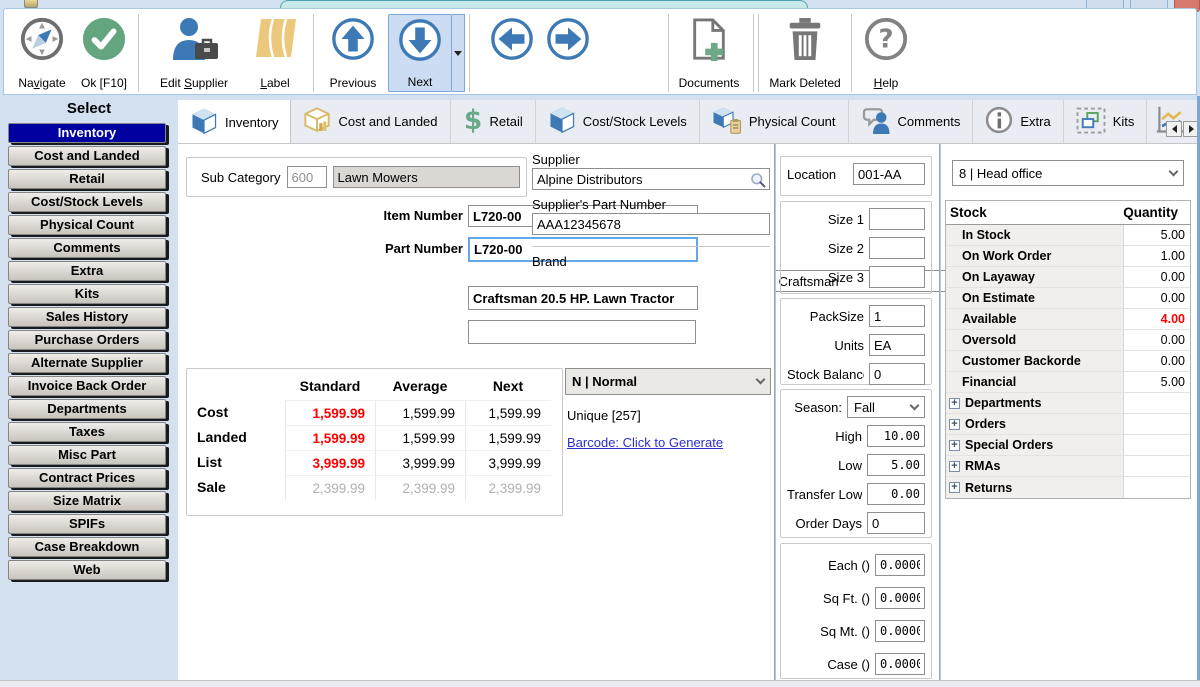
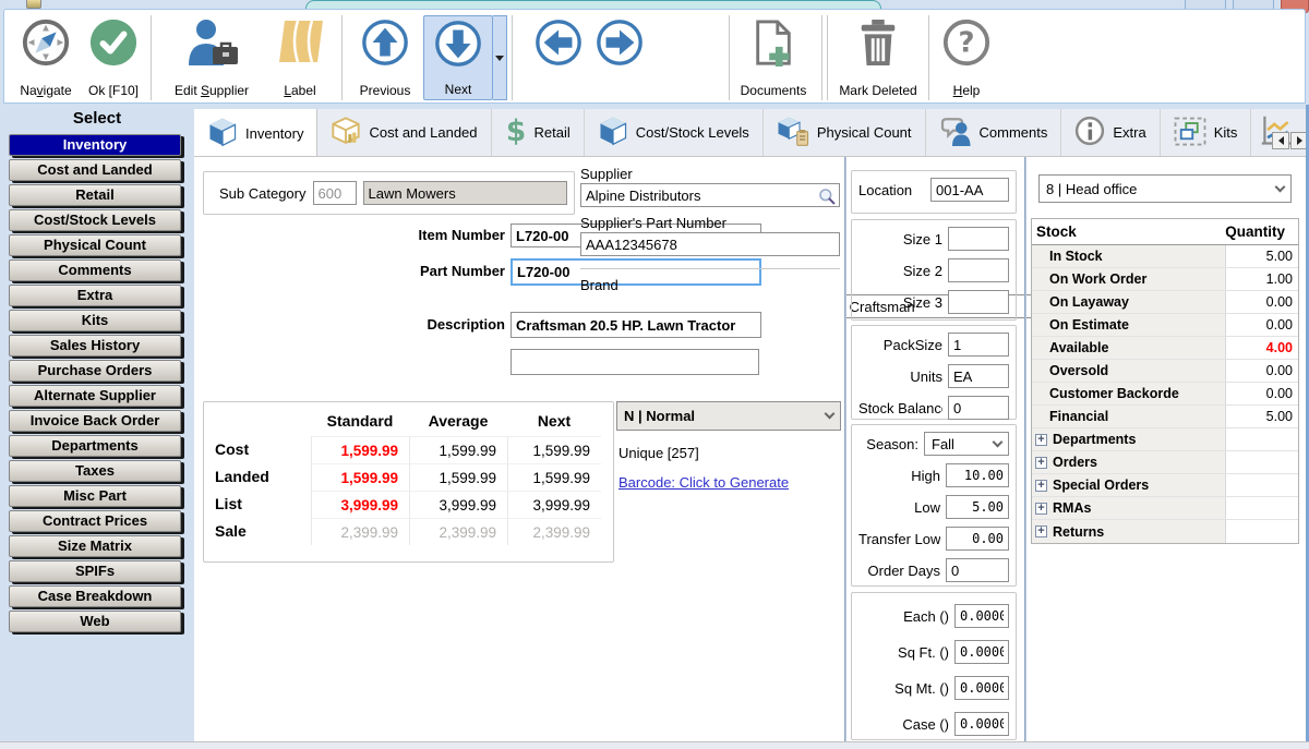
  Navigate
  Ok [F10]
  Edit Supplier
  Label
  Previous
  Next
  Documents
  Mark Deleted
  ?
  Help
  Select
  Inventory
  Cost and Landed
  Retail
  Cost/Stock Levels
  Physical Count
  Comments
  Extra
  Kits
  Sales History
  Purchase Orders
  Alternate Supplier
  Invoice Back Order
  Departments
  Taxes
  Misc Part
  Contract Prices
  Size Matrix
  SPIFs
  Case Breakdown
  Web
  Inventory
  Cost and Landed
  $
  Retail
  Cost/Stock Levels
  Physical Count
  Comments
  Extra
  Kits
  Sub Category
  600
  Lawn Mowers
  Item Number
  L720-00
  Part Number
  L720-00
+ Description
  Craftsman 20.5 HP. Lawn Tractor
  Supplier
  Alpine Distributors
  Supplier's Part Number
  AAA12345678
  Brand
  Craftsman
  Standard
  Average
  Next
  Cost
  1,599.99
  1,599.99
  1,599.99
  Landed
  1,599.99
  1,599.99
  1,599.99
  List
  3,999.99
  3,999.99
  3,999.99
  Sale
  2,399.99
  2,399.99
  2,399.99
  N | Normal
  Unique [257]
  Barcode: Click to Generate
  Location
  001-AA
  Size 1
  Size 2
  Size 3
  PackSize
  1
  Units
  EA
  Stock Balanc
  0
  Season:
  Fall
  High
  10.00
  Low
  5.00
  Transfer Low
  0.00
  Order Days
  0
  Each ()
  0.0000
  Sq Ft. ()
  0.0000
  Sq Mt. ()
  0.0000
  Case ()
  0.0000
  8 | Head office
  Stock
  Quantity
  In Stock
  5.00
  On Work Order
  1.00
  On Layaway
  0.00
  On Estimate
  0.00
  Available
  4.00
  Oversold
  0.00
  Customer Backorde
  0.00
  Financial
  5.00
  Departments
  Orders
  Special Orders
  RMAs
  Returns
